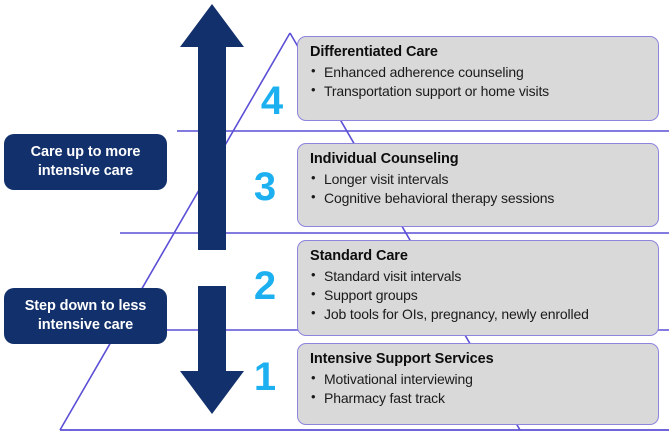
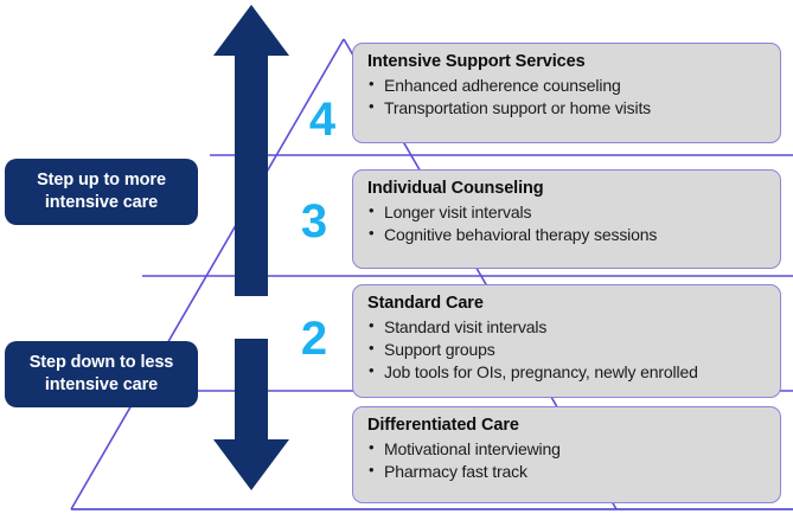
  4
  3
  2
- 1
- Differentiated Care
+ Intensive Support Services
  Enhanced adherence counseling
  Transportation support or home visits
  Individual Counseling
  Longer visit intervals
  Cognitive behavioral therapy sessions
  Standard Care
  Standard visit intervals
  Support groups
  Job tools for OIs, pregnancy, newly enrolled
- Intensive Support Services
+ Differentiated Care
  Motivational interviewing
  Pharmacy fast track
- Care up to more intensive care
+ Step up to more intensive care
  Step down to less intensive care
